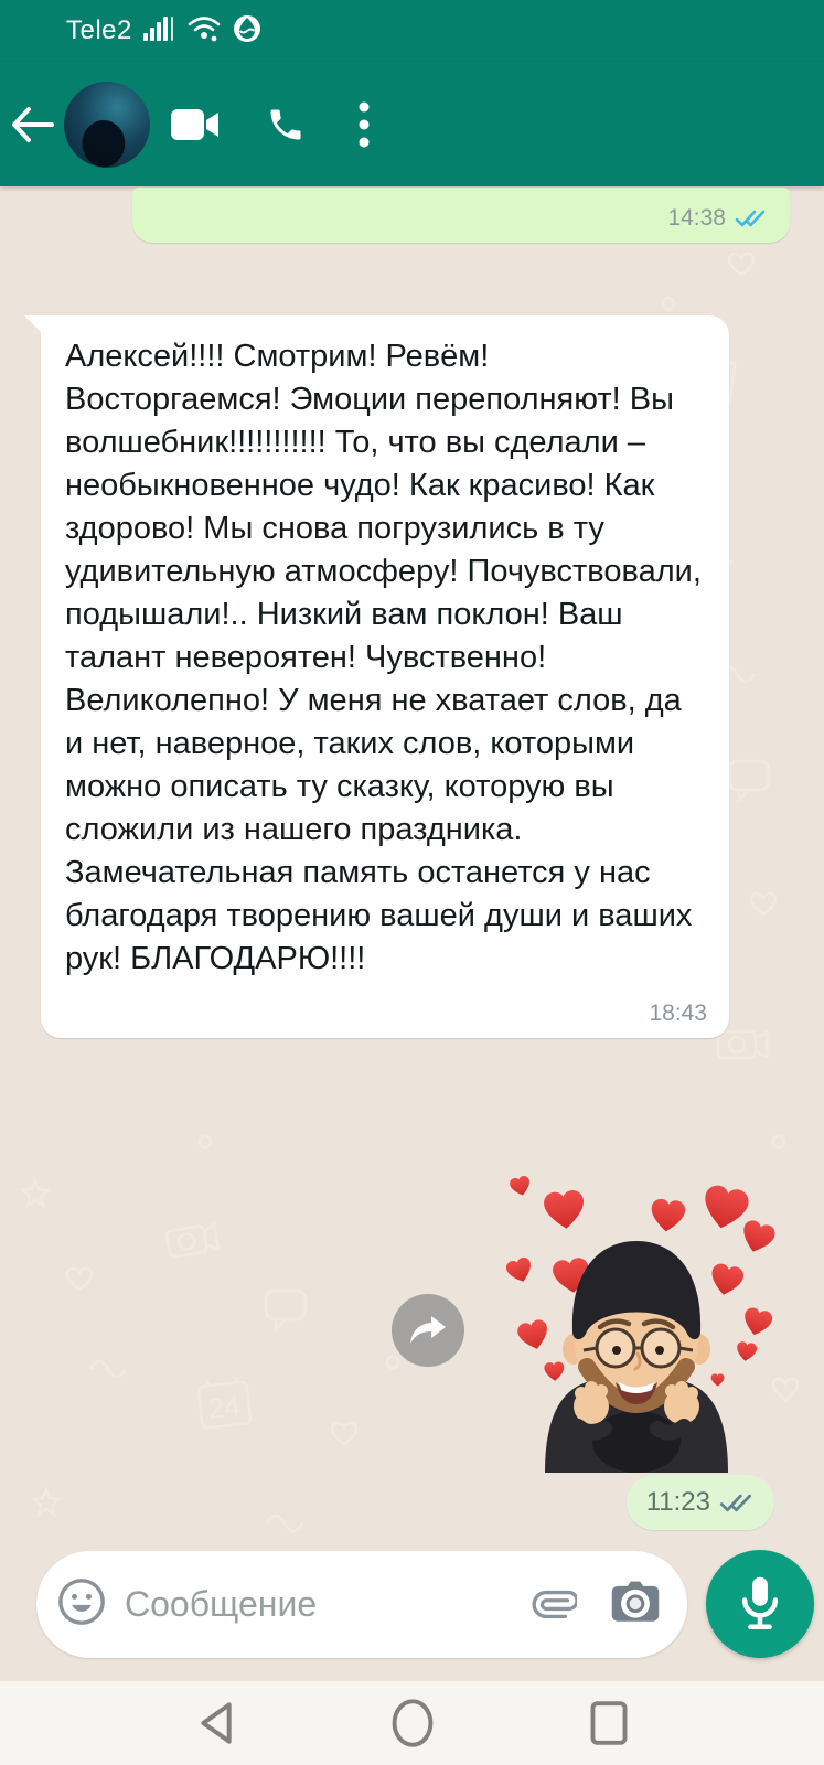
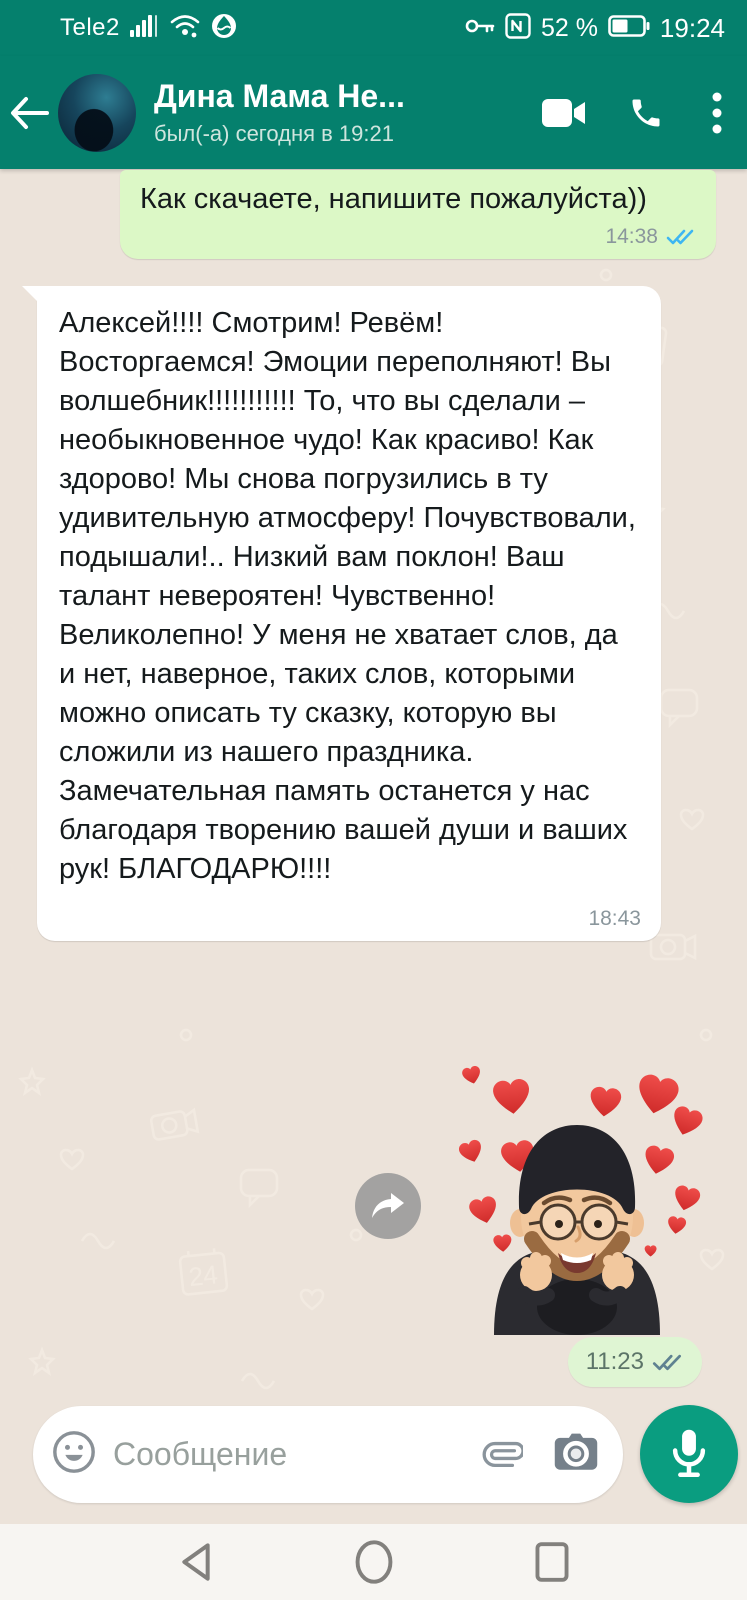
  Tele2
+ 52 %
+ 19:24
+ Дина Мама Не...
+ был(-а) сегодня в 19:21
+ Как скачаете, напишите пожалуйста))
  14:38
  Алексей!!!! Смотрим! Ревём! Восторгаемся! Эмоции переполняют! Вы волшебник!!!!!!!!!!! То, что вы сделали – необыкновенное чудо! Как красиво! Как здорово! Мы снова погрузились в ту удивительную атмосферу! Почувствовали, подышали!.. Низкий вам поклон! Ваш талант невероятен! Чувственно! Великолепно! У меня не хватает слов, да и нет, наверное, таких слов, которыми можно описать ту сказку, которую вы сложили из нашего праздника. Замечательная память останется у нас благодаря творению вашей души и ваших рук! БЛАГОДАРЮ!!!!
  18:43
  11:23
  Сообщение
